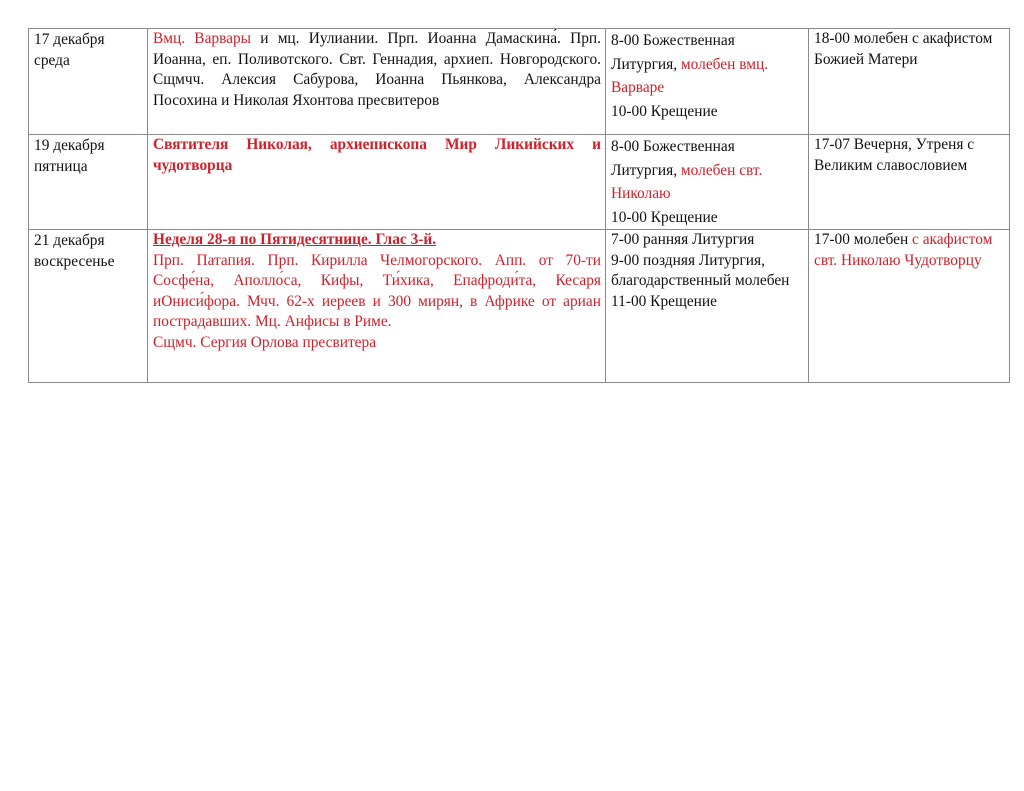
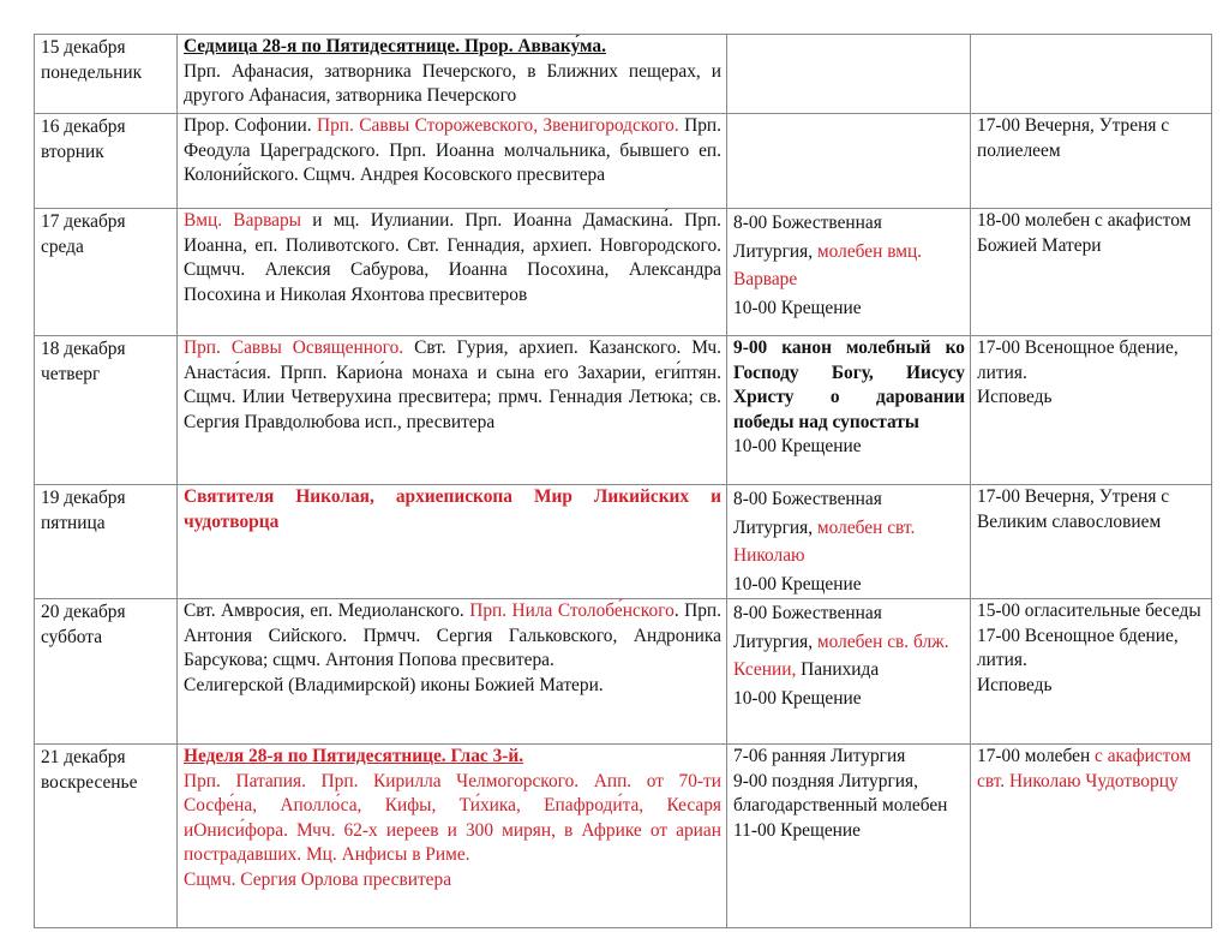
+ 15 декабряпонедельник	Седмица 28-я по Пятидесятнице. Прор. Авваку́ма.Прп. Афанасия, затворника Печерского, в Ближних пещерах, и другого Афанасия, затворника Печерского
+ 16 декабрявторник	Прор. Софонии. Прп. Саввы Сторожевского, Звенигородского. Прп. Феодула Цареградского. Прп. Иоанна молчальника, бывшего еп. Колони́йского. Сщмч. Андрея Косовского пресвитера		17-00 Вечерня, Утреня с полиелеем
- 17 декабрясреда	Вмц. Варвары и мц. Иулиании. Прп. Иоанна Дамаскина́. Прп. Иоанна, еп. Поливотского. Свт. Геннадия, архиеп. Новгородского. Сщмчч. Алексия Сабурова, Иоанна Пьянкова, Александра Посохина и Николая Яхонтова пресвитеров	8-00 Божественная Литургия, молебен вмц. Варваре10-00 Крещение	18-00 молебен с акафистом Божией Матери
+ 17 декабрясреда	Вмц. Варвары и мц. Иулиании. Прп. Иоанна Дамаскина́. Прп. Иоанна, еп. Поливотского. Свт. Геннадия, архиеп. Новгородского. Сщмчч. Алексия Сабурова, Иоанна Посохина, Александра Посохина и Николая Яхонтова пресвитеров	8-00 Божественная Литургия, молебен вмц. Варваре10-00 Крещение	18-00 молебен с акафистом Божией Матери
+ 18 декабрячетверг	Прп. Саввы Освященного. Свт. Гурия, архиеп. Казанского. Мч. Анаста́сия. Прпп. Карио́на монаха и сына его Захарии, еги́птян. Сщмч. Илии Четверухина пресвитера; прмч. Геннадия Летюка; св. Сергия Правдолюбова исп., пресвитера	9-00 канон молебный ко Господу Богу, Иисусу Христу о даровании победы над супостаты10-00 Крещение	17-00 Всенощное бдение, лития.Исповедь
- 19 декабряпятница	Святителя Николая, архиепископа Мир Ликийских и чудотворца	8-00 Божественная Литургия, молебен свт. Николаю10-00 Крещение	17-07 Вечерня, Утреня с Великим славословием
+ 19 декабряпятница	Святителя Николая, архиепископа Мир Ликийских и чудотворца	8-00 Божественная Литургия, молебен свт. Николаю10-00 Крещение	17-00 Вечерня, Утреня с Великим славословием
+ 20 декабрясуббота	Свт. Амвросия, еп. Медиоланского. Прп. Нила Столобе́нского. Прп. Антония Сийского. Прмчч. Сергия Гальковского, Андроника Барсукова; сщмч. Антония Попова пресвитера.Селигерской (Владимирской) иконы Божией Матери.	8-00 Божественная Литургия, молебен св. блж. Ксении, Панихида10-00 Крещение	15-00 огласительные беседы17-00 Всенощное бдение, лития.Исповедь
- 21 декабрявоскресенье	Неделя 28-я по Пятидесятнице. Глас 3-й.Прп. Патапия. Прп. Кирилла Челмогорского. Апп. от 70-ти Сосфе́на, Аполло́са, Кифы, Ти́хика, Епафроди́та, Кесаря иОниси́фора. Мчч. 62-х иереев и 300 мирян, в Африке от ариан пострадавших. Мц. Анфисы в Риме.Сщмч. Сергия Орлова пресвитера	7-00 ранняя Литургия9-00 поздняя Литургия, благодарственный молебен11-00 Крещение	17-00 молебен с акафистом свт. Николаю Чудотворцу
+ 21 декабрявоскресенье	Неделя 28-я по Пятидесятнице. Глас 3-й.Прп. Патапия. Прп. Кирилла Челмогорского. Апп. от 70-ти Сосфе́на, Аполло́са, Кифы, Ти́хика, Епафроди́та, Кесаря иОниси́фора. Мчч. 62-х иереев и 300 мирян, в Африке от ариан пострадавших. Мц. Анфисы в Риме.Сщмч. Сергия Орлова пресвитера	7-06 ранняя Литургия9-00 поздняя Литургия, благодарственный молебен11-00 Крещение	17-00 молебен с акафистом свт. Николаю Чудотворцу
